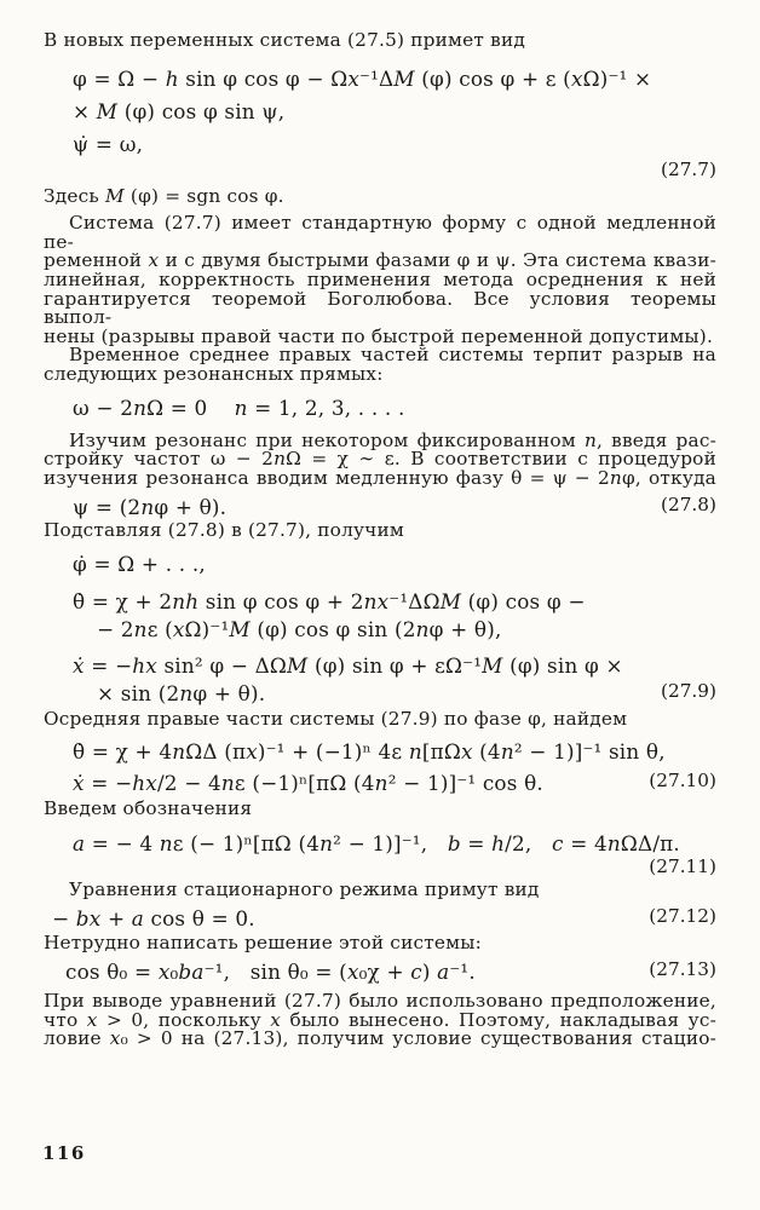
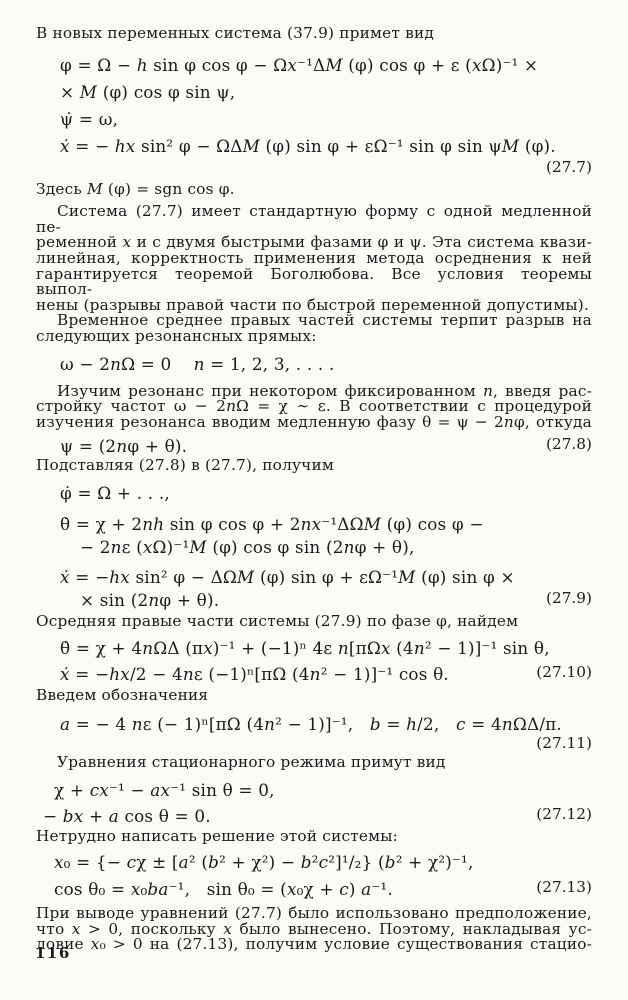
- В новых переменных система (27.5) примет вид
+ В новых переменных система (37.9) примет вид
  φ = Ω − h sin φ cos φ − Ωx⁻¹ΔM (φ) cos φ + ε (xΩ)⁻¹ ×
  × M (φ) cos φ sin ψ,
  ψ̇ = ω,
+ ẋ = − hx sin² φ − ΩΔM (φ) sin φ + εΩ⁻¹ sin φ sin ψM (φ).
  (27.7)
  Здесь M (φ) = sgn cos φ.
  Система (27.7) имеет стандартную форму с одной медленной пе-
  ременной x и с двумя быстрыми фазами φ и ψ. Эта система квази-
  линейная, корректность применения метода осреднения к ней
  гарантируется теоремой Боголюбова. Все условия теоремы выпол-
  нены (разрывы правой части по быстрой переменной допустимы).
  Временное среднее правых частей системы терпит разрыв на
  следующих резонансных прямых:
  ω − 2nΩ = 0 n = 1, 2, 3, . . . .
  Изучим резонанс при некотором фиксированном n, введя рас-
  стройку частот ω − 2nΩ = χ ∼ ε. В соответствии с процедурой
  изучения резонанса вводим медленную фазу θ = ψ − 2nφ, откуда
  ψ = (2nφ + θ).
  (27.8)
  Подставляя (27.8) в (27.7), получим
  φ̇ = Ω + . . .,
  θ̇ = χ + 2nh sin φ cos φ + 2nx⁻¹ΔΩM (φ) cos φ −
  − 2nε (xΩ)⁻¹M (φ) cos φ sin (2nφ + θ),
  ẋ = −hx sin² φ − ΔΩM (φ) sin φ + εΩ⁻¹M (φ) sin φ ×
  × sin (2nφ + θ).
  (27.9)
  Осредняя правые части системы (27.9) по фазе φ, найдем
  θ̇ = χ + 4nΩΔ (πx)⁻¹ + (−1)ⁿ 4ε n[πΩx (4n² − 1)]⁻¹ sin θ,
  ẋ = −hx/2 − 4nε (−1)ⁿ[πΩ (4n² − 1)]⁻¹ cos θ.
  (27.10)
  Введем обозначения
  a = − 4 nε (− 1)ⁿ[πΩ (4n² − 1)]⁻¹, b = h/2, c = 4nΩΔ/π.
  (27.11)
  Уравнения стационарного режима примут вид
+ χ + cx⁻¹ − ax⁻¹ sin θ = 0,
  − bx + a cos θ = 0.
  (27.12)
  Нетрудно написать решение этой системы:
+ x₀ = {− cχ ± [a² (b² + χ²) − b²c²]¹/₂} (b² + χ²)⁻¹,
  cos θ₀ = x₀ba⁻¹, sin θ₀ = (x₀χ + c) a⁻¹.
  (27.13)
  При выводе уравнений (27.7) было использовано предположение,
  что x > 0, поскольку x было вынесено. Поэтому, накладывая ус-
  ловие x₀ > 0 на (27.13), получим условие существования стацио-
  116
